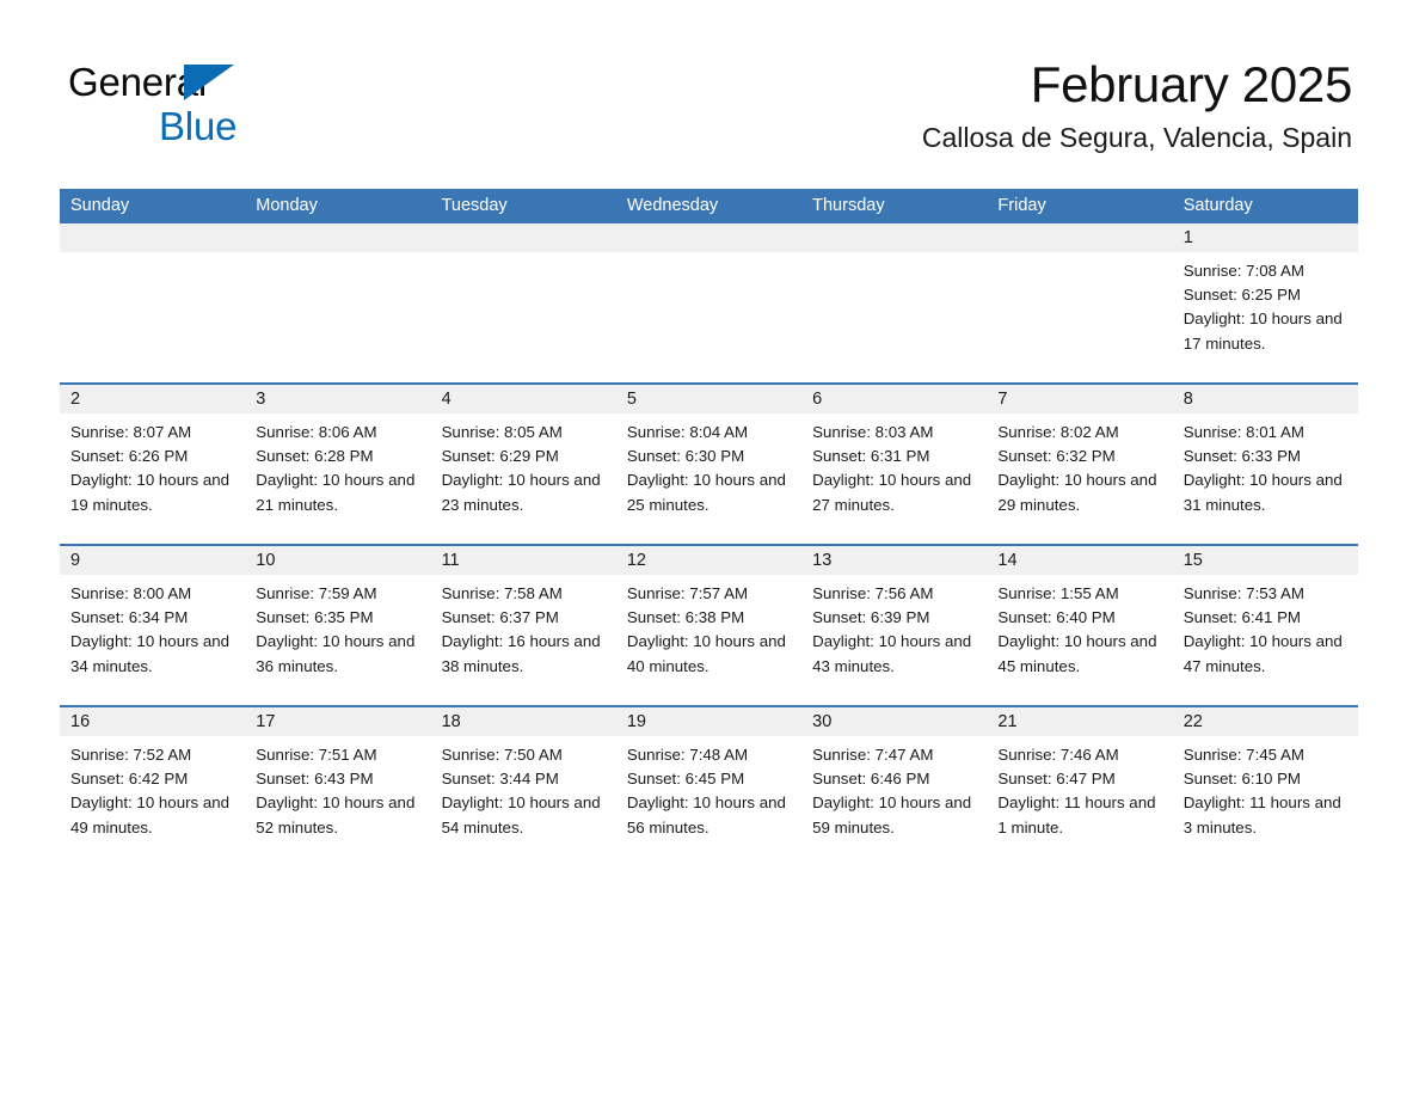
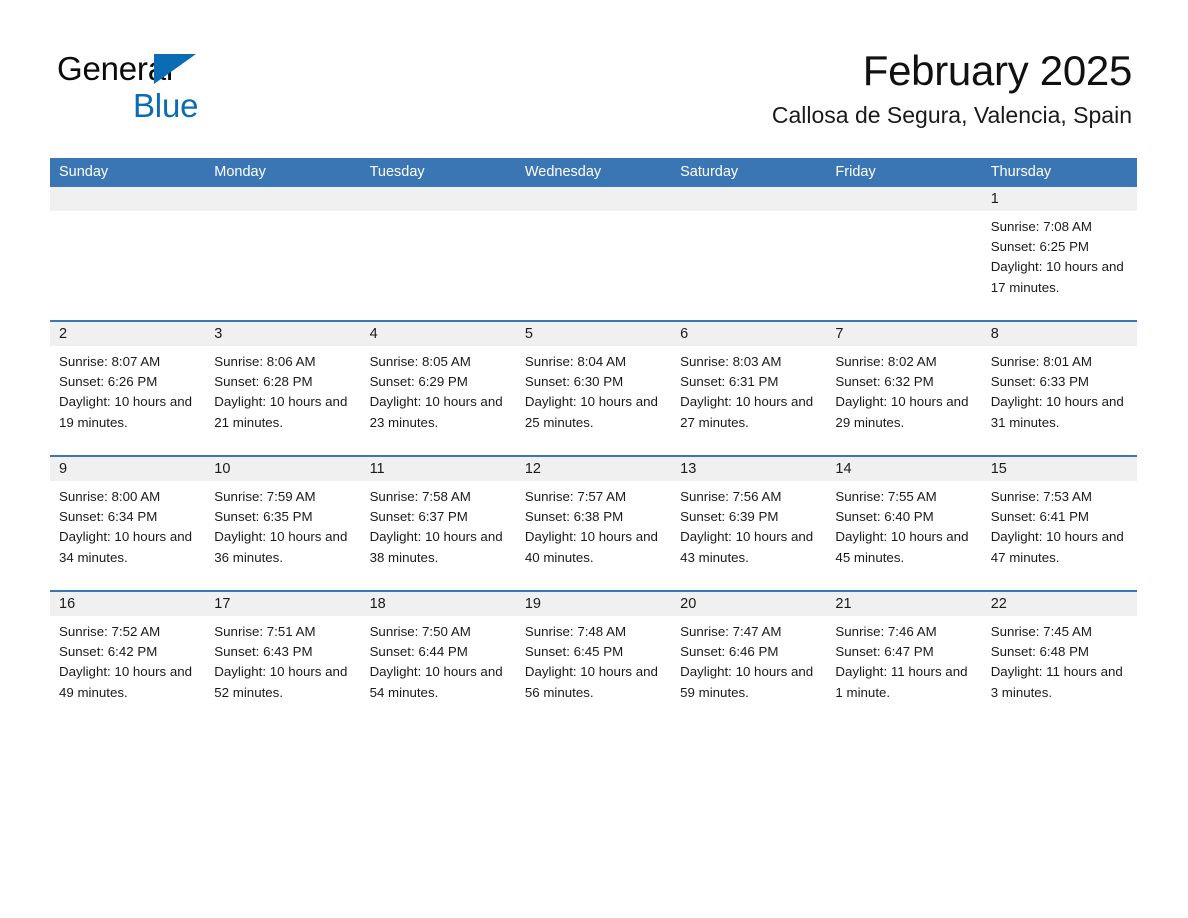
  General
  Blue
  February 2025
  Callosa de Segura, Valencia, Spain
  Sunday
  Monday
  Tuesday
  Wednesday
- Thursday
+ Saturday
  Friday
- Saturday
+ Thursday
  1
  Sunrise: 7:08 AM
  Sunset: 6:25 PM
  Daylight: 10 hours and 17 minutes.
  2
  Sunrise: 8:07 AM
  Sunset: 6:26 PM
  Daylight: 10 hours and 19 minutes.
  3
  Sunrise: 8:06 AM
  Sunset: 6:28 PM
  Daylight: 10 hours and 21 minutes.
  4
  Sunrise: 8:05 AM
  Sunset: 6:29 PM
  Daylight: 10 hours and 23 minutes.
  5
  Sunrise: 8:04 AM
  Sunset: 6:30 PM
  Daylight: 10 hours and 25 minutes.
  6
  Sunrise: 8:03 AM
  Sunset: 6:31 PM
  Daylight: 10 hours and 27 minutes.
  7
  Sunrise: 8:02 AM
  Sunset: 6:32 PM
  Daylight: 10 hours and 29 minutes.
  8
  Sunrise: 8:01 AM
  Sunset: 6:33 PM
  Daylight: 10 hours and 31 minutes.
  9
  Sunrise: 8:00 AM
  Sunset: 6:34 PM
  Daylight: 10 hours and 34 minutes.
  10
  Sunrise: 7:59 AM
  Sunset: 6:35 PM
  Daylight: 10 hours and 36 minutes.
  11
  Sunrise: 7:58 AM
  Sunset: 6:37 PM
- Daylight: 16 hours and 38 minutes.
+ Daylight: 10 hours and 38 minutes.
  12
  Sunrise: 7:57 AM
  Sunset: 6:38 PM
  Daylight: 10 hours and 40 minutes.
  13
  Sunrise: 7:56 AM
  Sunset: 6:39 PM
  Daylight: 10 hours and 43 minutes.
  14
- Sunrise: 1:55 AM
+ Sunrise: 7:55 AM
  Sunset: 6:40 PM
  Daylight: 10 hours and 45 minutes.
  15
  Sunrise: 7:53 AM
  Sunset: 6:41 PM
  Daylight: 10 hours and 47 minutes.
  16
  Sunrise: 7:52 AM
  Sunset: 6:42 PM
  Daylight: 10 hours and 49 minutes.
  17
  Sunrise: 7:51 AM
  Sunset: 6:43 PM
  Daylight: 10 hours and 52 minutes.
  18
  Sunrise: 7:50 AM
- Sunset: 3:44 PM
+ Sunset: 6:44 PM
  Daylight: 10 hours and 54 minutes.
  19
  Sunrise: 7:48 AM
  Sunset: 6:45 PM
  Daylight: 10 hours and 56 minutes.
- 30
+ 20
  Sunrise: 7:47 AM
  Sunset: 6:46 PM
  Daylight: 10 hours and 59 minutes.
  21
  Sunrise: 7:46 AM
  Sunset: 6:47 PM
  Daylight: 11 hours and 1 minute.
  22
  Sunrise: 7:45 AM
- Sunset: 6:10 PM
+ Sunset: 6:48 PM
  Daylight: 11 hours and 3 minutes.
